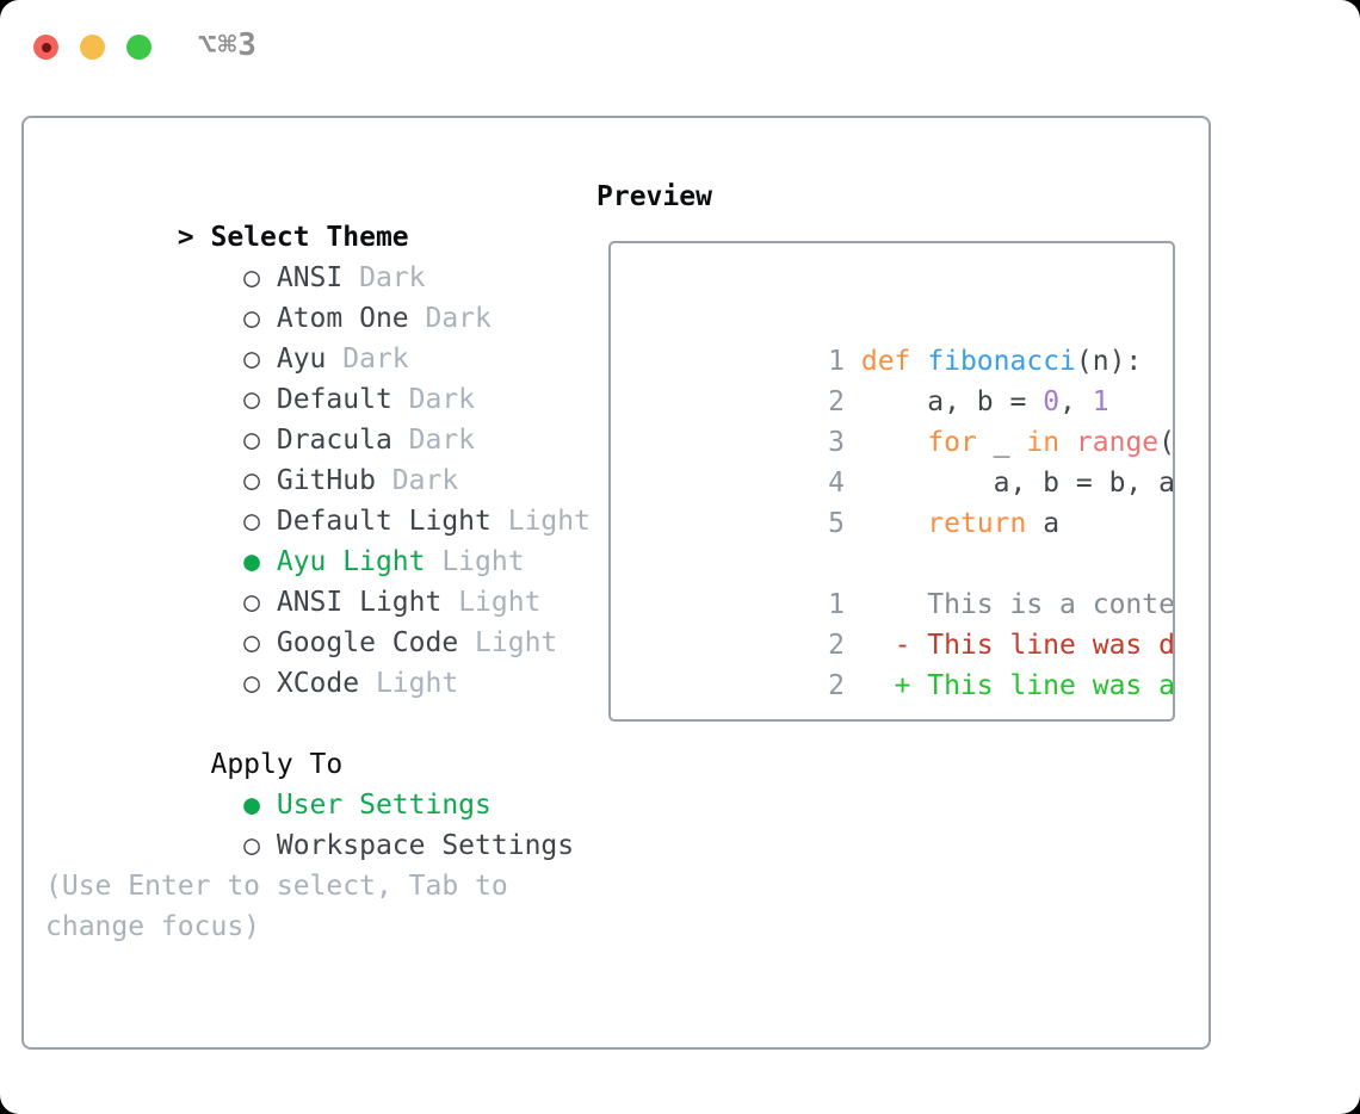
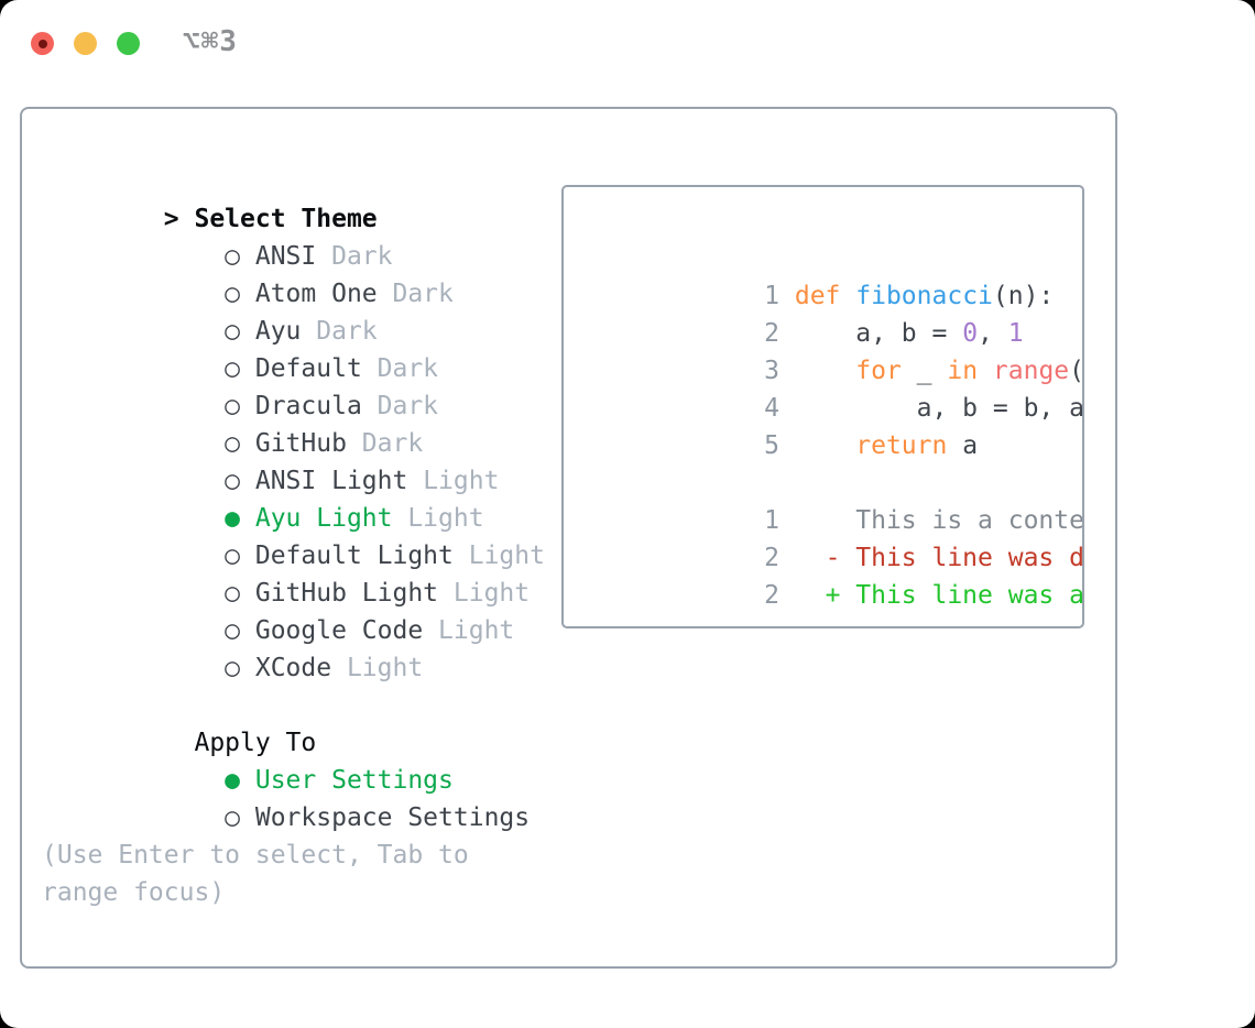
  ⌥⌘3
  > Select Theme
  ○ ANSI Dark
  ○ Atom One Dark
  ○ Ayu Dark
  ○ Default Dark
  ○ Dracula Dark
  ○ GitHub Dark
- ○ Default Light Light
+ ○ ANSI Light Light
  ● Ayu Light Light
- ○ ANSI Light Light
+ ○ Default Light Light
+ ○ GitHub Light Light
  ○ Google Code Light
  ○ XCode Light
  Apply To
  ● User Settings
  ○ Workspace Settings
- (Use Enter to select, Tab to change focus)
+ (Use Enter to select, Tab to range focus)
- Preview
  1 def fibonacci(n):
  2 a, b = 0, 1
  3 for _ in range(
  4 a, b = b, a
  5 return a
  2 + This line was a
